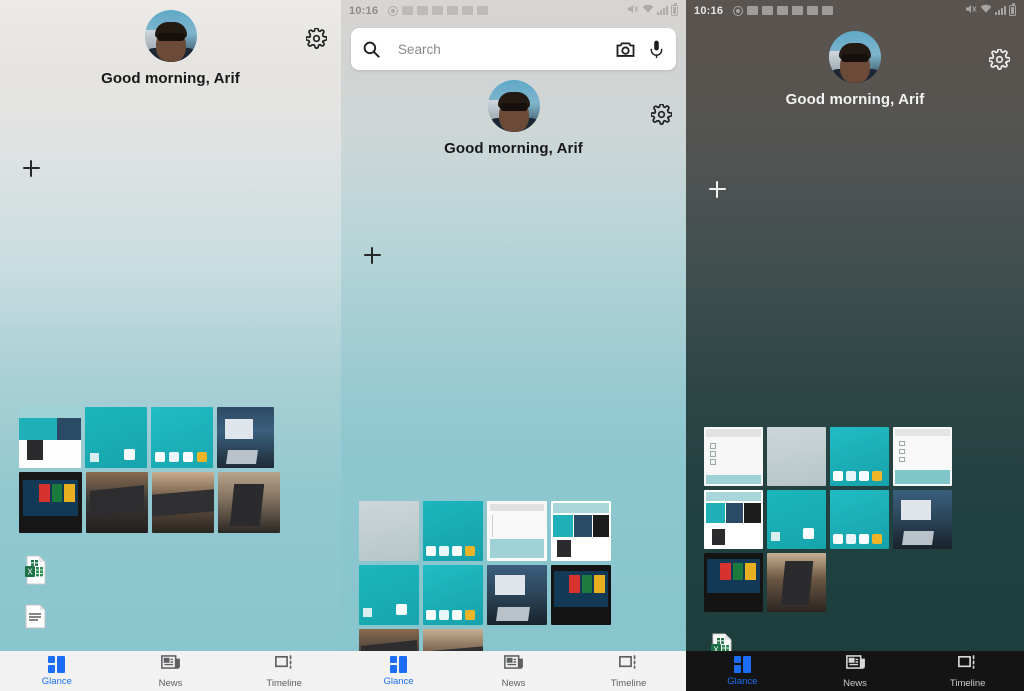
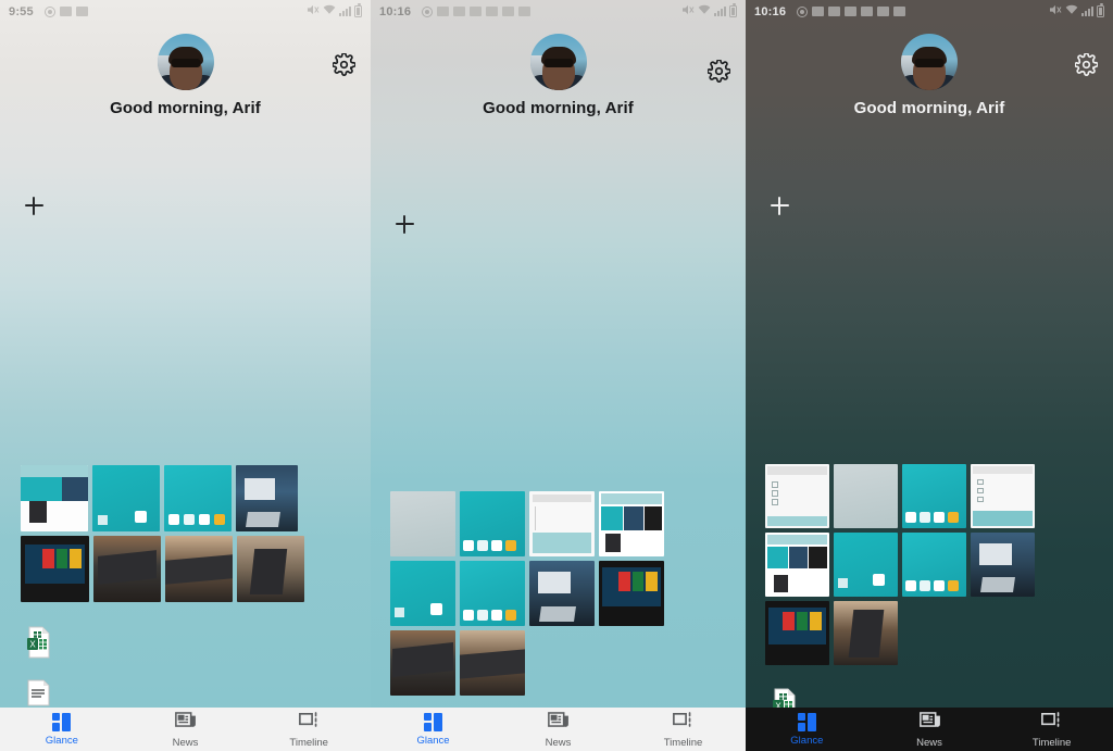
+ 9:55
  Good morning, Arif
  X
  Glance
  News
  Timeline
  10:16
- Search
  Good morning, Arif
  Glance
  News
  Timeline
  10:16
  Good morning, Arif
  X
  Glance
  News
  Timeline
